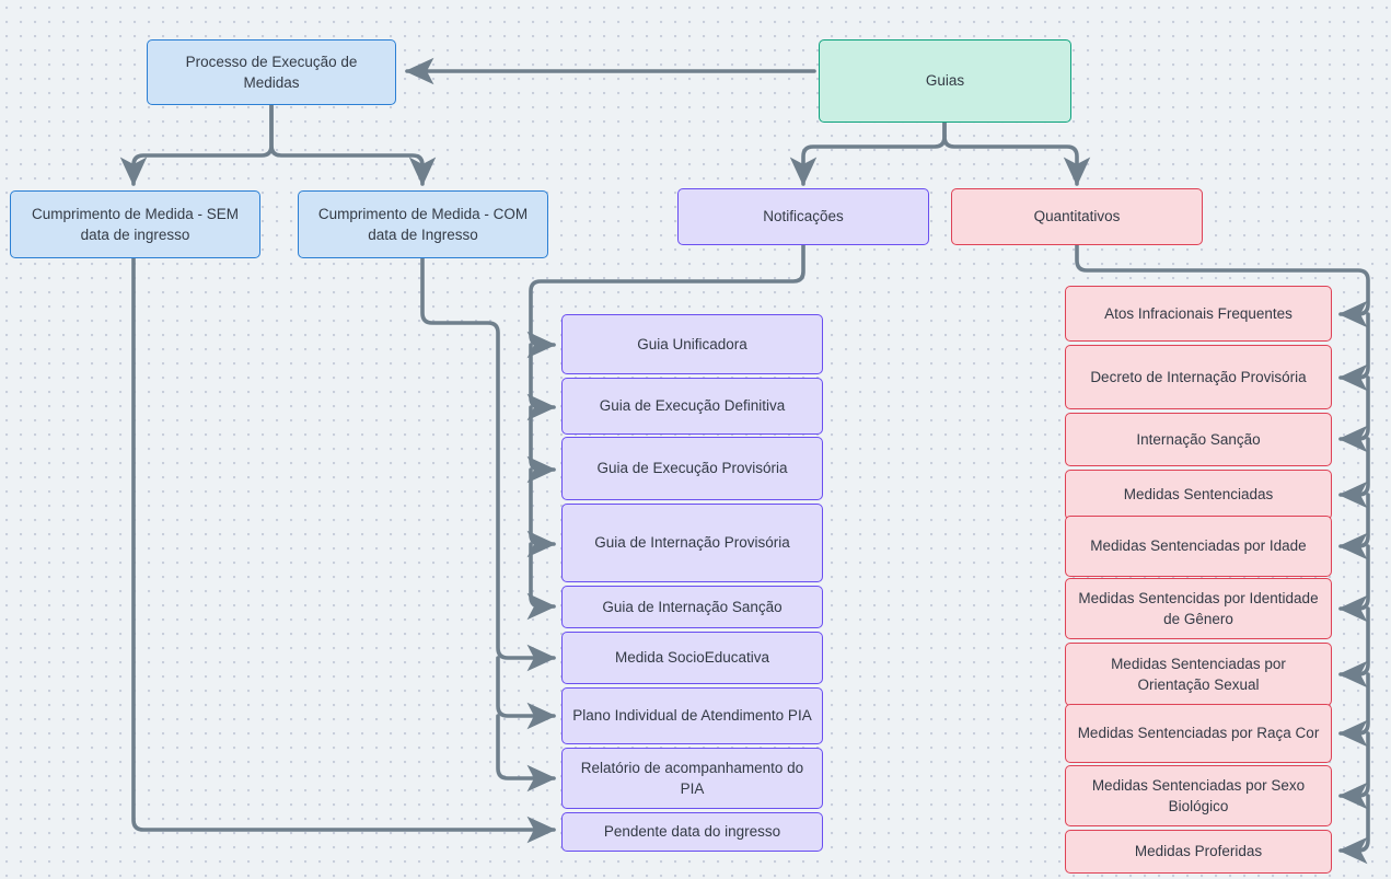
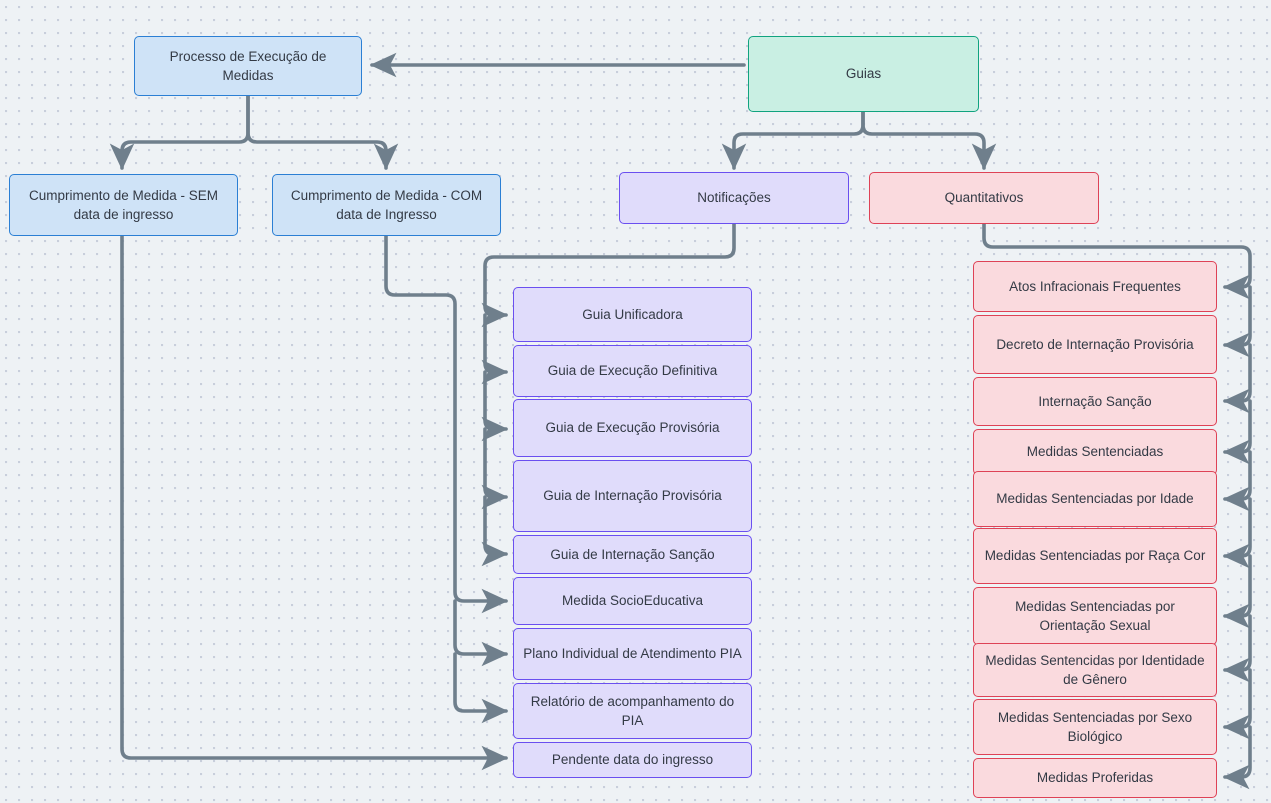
  Processo de Execução de Medidas
  Guias
  Cumprimento de Medida - SEM data de ingresso
  Cumprimento de Medida - COM data de Ingresso
  Notificações
  Quantitativos
  Guia Unificadora
  Guia de Execução Definitiva
  Guia de Execução Provisória
  Guia de Internação Provisória
  Guia de Internação Sanção
  Medida SocioEducativa
  Plano Individual de Atendimento PIA
  Relatório de acompanhamento do PIA
  Pendente data do ingresso
  Atos Infracionais Frequentes
  Decreto de Internação Provisória
  Internação Sanção
  Medidas Sentenciadas
  Medidas Sentenciadas por Idade
- Medidas Sentencidas por Identidade de Gênero
+ Medidas Sentenciadas por Raça Cor
  Medidas Sentenciadas por Orientação Sexual
- Medidas Sentenciadas por Raça Cor
+ Medidas Sentencidas por Identidade de Gênero
  Medidas Sentenciadas por Sexo Biológico
  Medidas Proferidas
